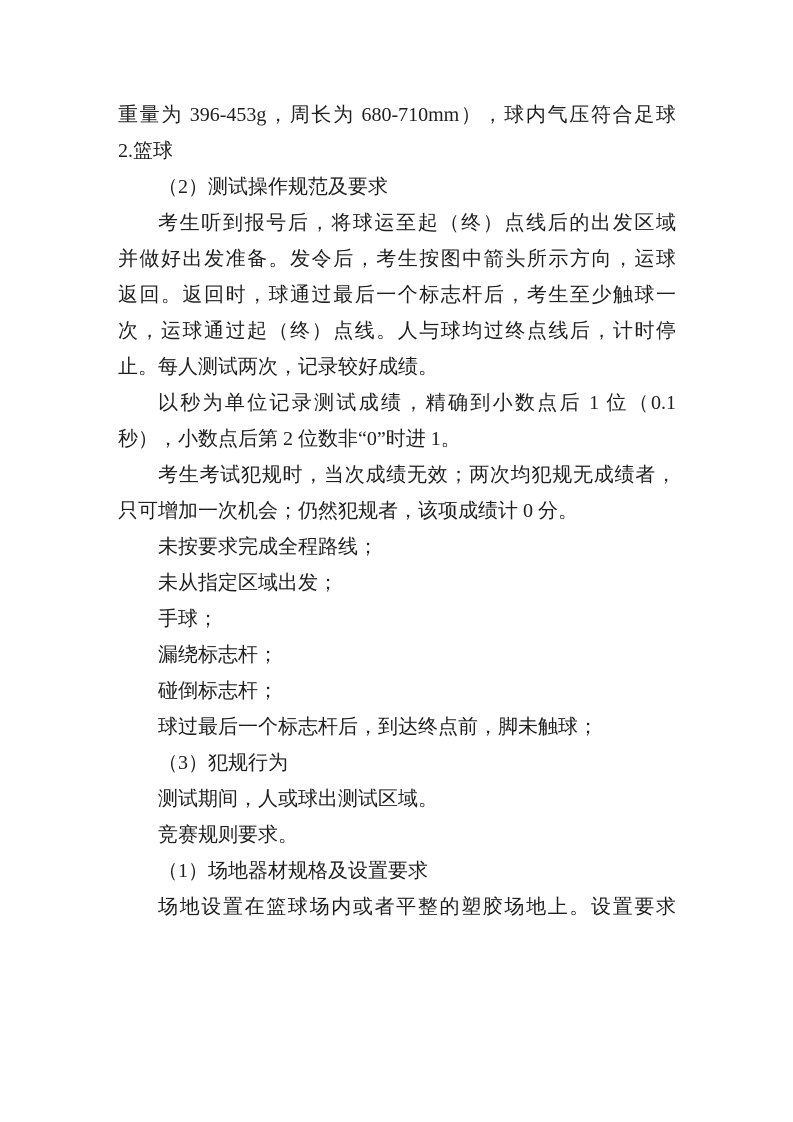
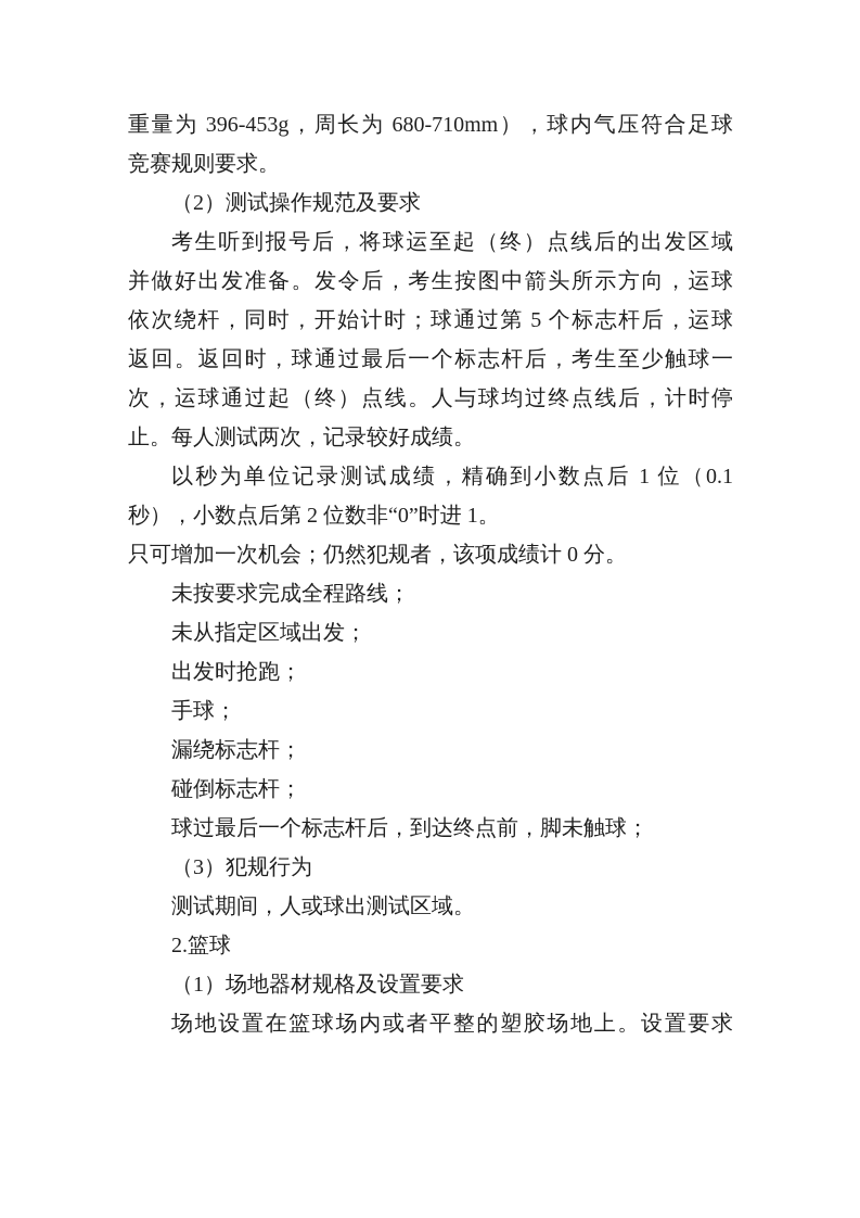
  重量为 396-453g，周长为 680-710mm），球内气压符合足球
- 2.篮球
+ 竞赛规则要求。
  （2）测试操作规范及要求
  考生听到报号后，将球运至起（终）点线后的出发区域
  并做好出发准备。发令后，考生按图中箭头所示方向，运球
+ 依次绕杆，同时，开始计时；球通过第 5 个标志杆后，运球
  返回。返回时，球通过最后一个标志杆后，考生至少触球一
  次，运球通过起（终）点线。人与球均过终点线后，计时停
  止。每人测试两次，记录较好成绩。
  以秒为单位记录测试成绩，精确到小数点后 1 位（0.1
  秒），小数点后第 2 位数非“0”时进 1。
- 考生考试犯规时，当次成绩无效；两次均犯规无成绩者，
  只可增加一次机会；仍然犯规者，该项成绩计 0 分。
  未按要求完成全程路线；
  未从指定区域出发；
+ 出发时抢跑；
  手球；
  漏绕标志杆；
  碰倒标志杆；
  球过最后一个标志杆后，到达终点前，脚未触球；
  （3）犯规行为
  测试期间，人或球出测试区域。
- 竞赛规则要求。
+ 2.篮球
  （1）场地器材规格及设置要求
  场地设置在篮球场内或者平整的塑胶场地上。设置要求
